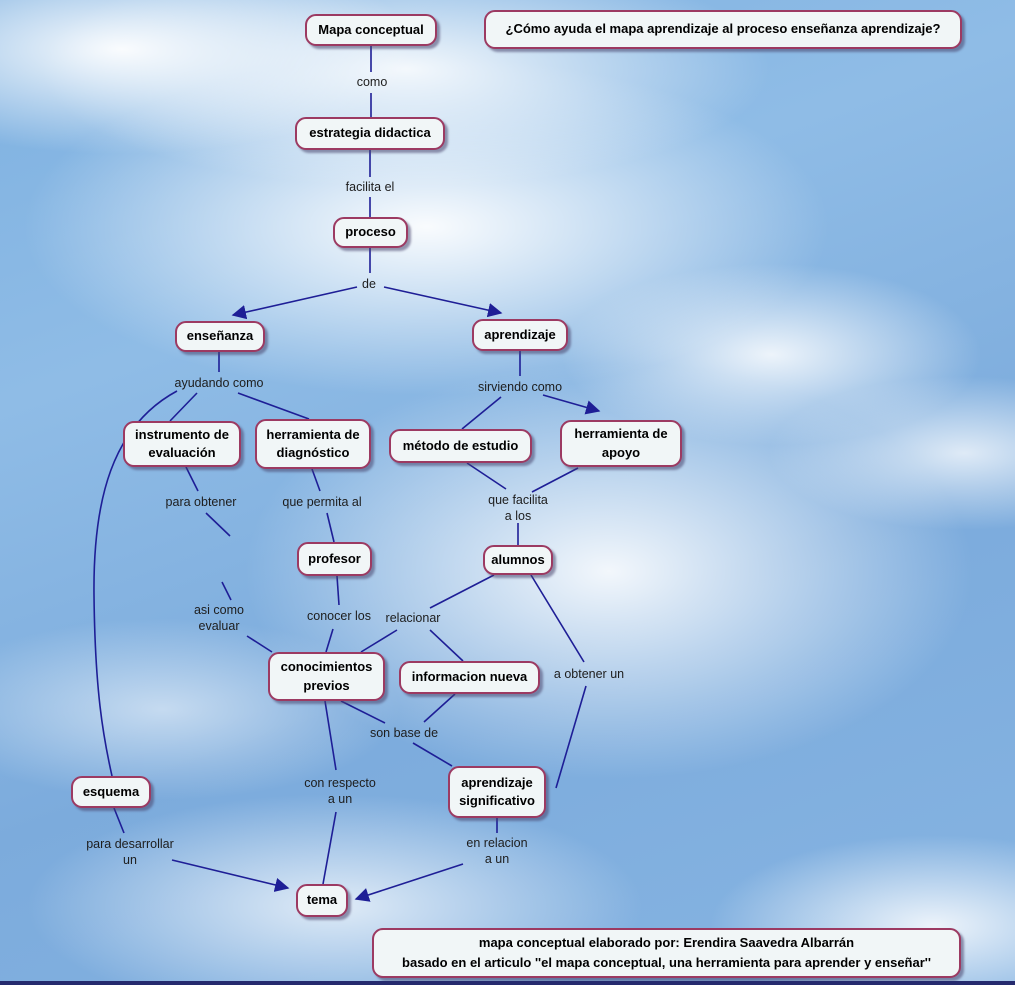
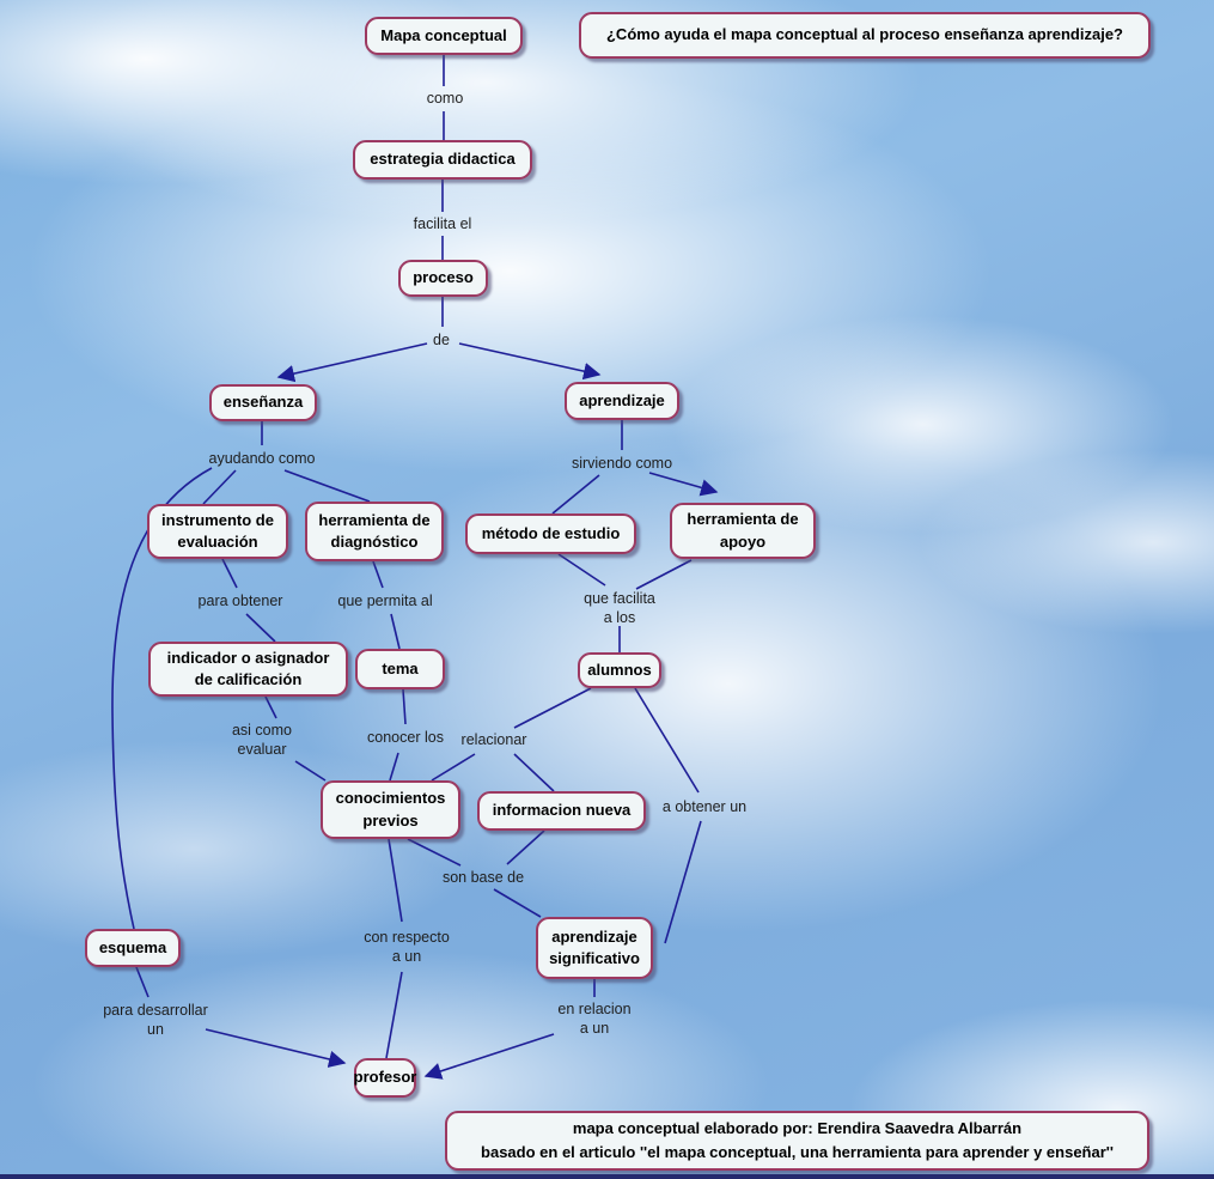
- ¿Cómo ayuda el mapa aprendizaje al proceso enseñanza aprendizaje?
+ ¿Cómo ayuda el mapa conceptual al proceso enseñanza aprendizaje?
  mapa conceptual elaborado por: Erendira Saavedra Albarrán
  basado en el articulo ''el mapa conceptual, una herramienta para aprender y enseñar''
  Mapa conceptual
  estrategia didactica
  proceso
  enseñanza
  aprendizaje
  instrumento de
  evaluación
  herramienta de
  diagnóstico
  método de estudio
  herramienta de
  apoyo
+ indicador o asignador
+ de calificación
- profesor
+ tema
  alumnos
  conocimientos
  previos
  informacion nueva
  esquema
  aprendizaje
  significativo
- tema
+ profesor
  como
  facilita el
  de
  ayudando como
  sirviendo como
  para obtener
  que permita al
  que facilita
  a los
  asi como
  evaluar
  conocer los
  relacionar
  a obtener un
  son base de
  con respecto
  a un
  para desarrollar
  un
  en relacion
  a un
